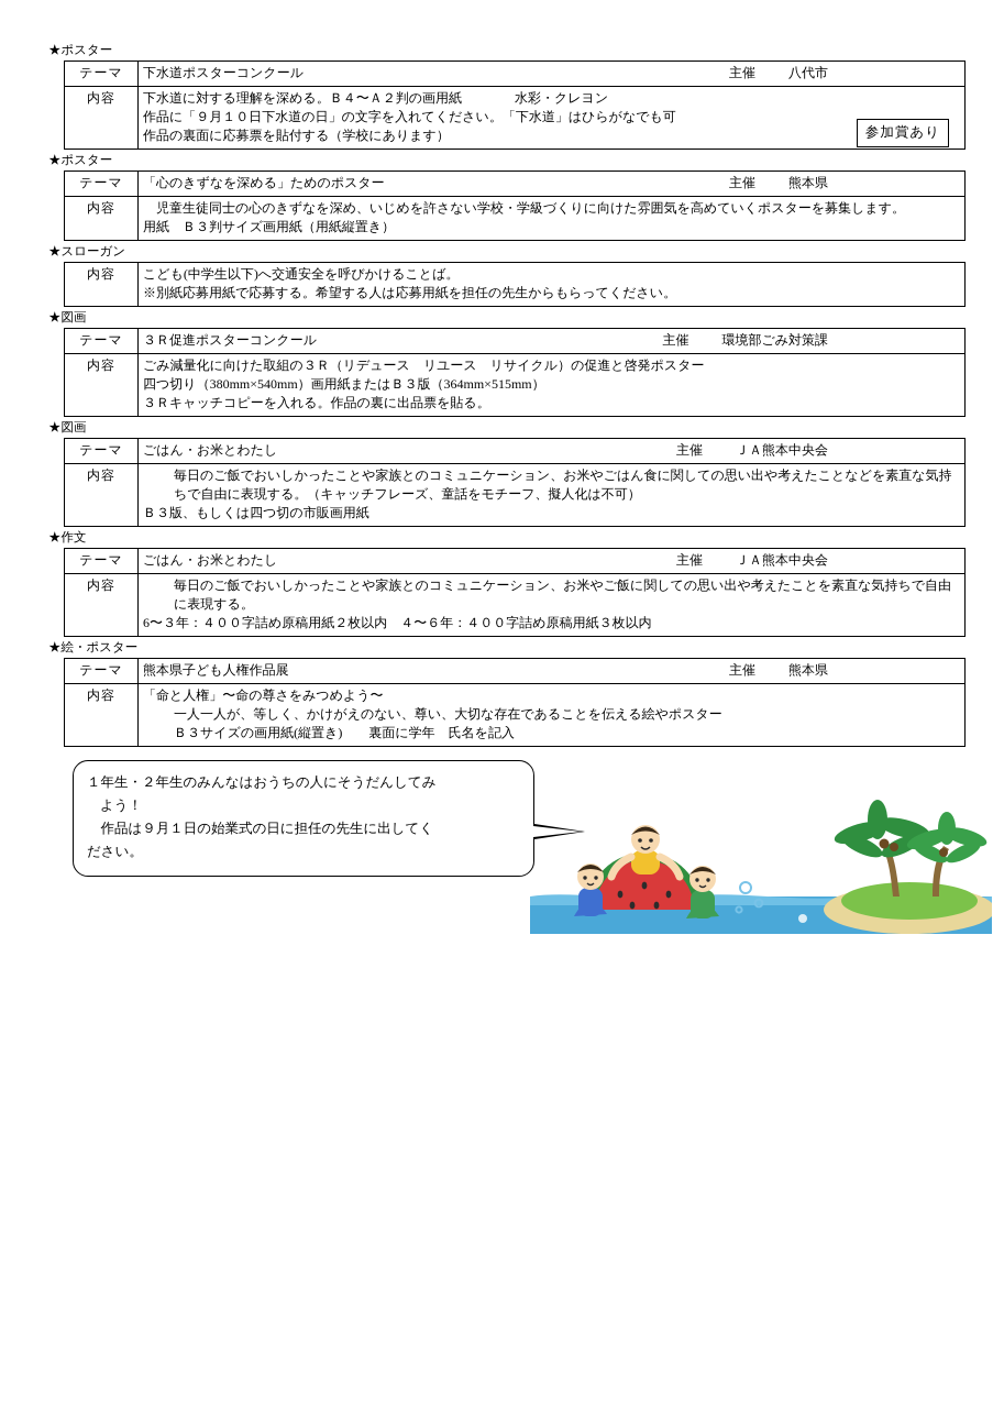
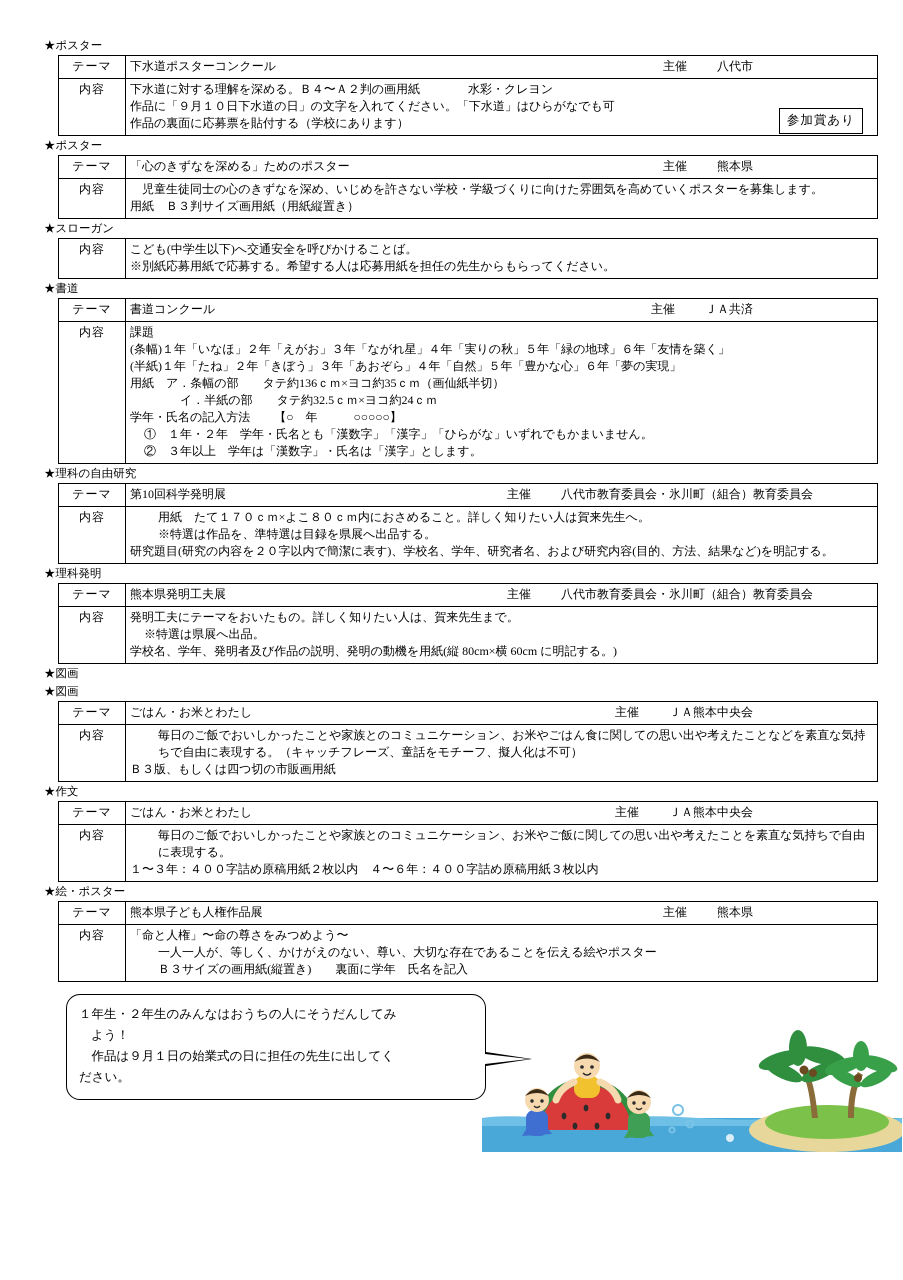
  ★ポスター
  テーマ	下水道ポスターコンクール 主催 八代市
  内容	下水道に対する理解を深める。Ｂ４〜Ａ２判の画用紙 水彩・クレヨン 作品に「９月１０日下水道の日」の文字を入れてください。「下水道」はひらがなでも可 作品の裏面に応募票を貼付する（学校にあります）
  参加賞あり
  ★ポスター
  テーマ	「心のきずなを深める」ためのポスター 主催 熊本県
  内容	児童生徒同士の心のきずなを深め、いじめを許さない学校・学級づくりに向けた雰囲気を高めていくポスターを募集します。 用紙 Ｂ３判サイズ画用紙（用紙縦置き）
  ★スローガン
  内容	こども(中学生以下)へ交通安全を呼びかけることば。 ※別紙応募用紙で応募する。希望する人は応募用紙を担任の先生からもらってください。
+ ★書道
+ テーマ	書道コンクール 主催 ＪＡ共済
+ 内容	課題 (条幅)１年「いなほ」２年「えがお」３年「ながれ星」４年「実りの秋」５年「緑の地球」６年「友情を築く」 (半紙)１年「たね」２年「きぼう」３年「あおぞら」４年「自然」５年「豊かな心」６年「夢の実現」 用紙 ア．条幅の部 タテ約136ｃｍ×ヨコ約35ｃｍ（画仙紙半切） イ．半紙の部 タテ約32.5ｃｍ×ヨコ約24ｃｍ 学年・氏名の記入方法 【○ 年 ○○○○○】 ① １年・２年 学年・氏名とも「漢数字」「漢字」「ひらがな」いずれでもかまいません。 ② ３年以上 学年は「漢数字」・氏名は「漢字」とします。
+ ★理科の自由研究
+ テーマ	第10回科学発明展 主催 八代市教育委員会・氷川町（組合）教育委員会
+ 内容	用紙 たて１７０ｃｍ×よこ８０ｃｍ内におさめること。詳しく知りたい人は賀来先生へ。 ※特選は作品を、準特選は目録を県展へ出品する。 研究題目(研究の内容を２０字以内で簡潔に表す)、学校名、学年、研究者名、および研究内容(目的、方法、結果など)を明記する。
+ ★理科発明
+ テーマ	熊本県発明工夫展 主催 八代市教育委員会・氷川町（組合）教育委員会
+ 内容	発明工夫にテーマをおいたもの。詳しく知りたい人は、賀来先生まで。 ※特選は県展へ出品。 学校名、学年、発明者及び作品の説明、発明の動機を用紙(縦 80cm×横 60cm に明記する。)
  ★図画
- テーマ	３Ｒ促進ポスターコンクール 主催 環境部ごみ対策課
- 内容	ごみ減量化に向けた取組の３Ｒ（リデュース リユース リサイクル）の促進と啓発ポスター 四つ切り（380mm×540mm）画用紙またはＢ３版（364mm×515mm） ３Ｒキャッチコピーを入れる。作品の裏に出品票を貼る。
  ★図画
  テーマ	ごはん・お米とわたし 主催 ＪＡ熊本中央会
  内容	毎日のご飯でおいしかったことや家族とのコミュニケーション、お米やごはん食に関しての思い出や考えたことなどを素直な気持ちで自由に表現する。（キャッチフレーズ、童話をモチーフ、擬人化は不可） Ｂ３版、もしくは四つ切の市販画用紙
  ★作文
  テーマ	ごはん・お米とわたし 主催 ＪＡ熊本中央会
- 内容	毎日のご飯でおいしかったことや家族とのコミュニケーション、お米やご飯に関しての思い出や考えたことを素直な気持ちで自由に表現する。 6〜３年：４００字詰め原稿用紙２枚以内 ４〜６年：４００字詰め原稿用紙３枚以内
+ 内容	毎日のご飯でおいしかったことや家族とのコミュニケーション、お米やご飯に関しての思い出や考えたことを素直な気持ちで自由に表現する。 １〜３年：４００字詰め原稿用紙２枚以内 ４〜６年：４００字詰め原稿用紙３枚以内
  ★絵・ポスター
  テーマ	熊本県子ども人権作品展 主催 熊本県
  内容	「命と人権」〜命の尊さをみつめよう〜 一人一人が、等しく、かけがえのない、尊い、大切な存在であることを伝える絵やポスター Ｂ３サイズの画用紙(縦置き) 裏面に学年 氏名を記入
  １年生・２年生のみんなはおうちの人にそうだんしてみ
  よう！
  作品は９月１日の始業式の日に担任の先生に出してく
  ださい。
